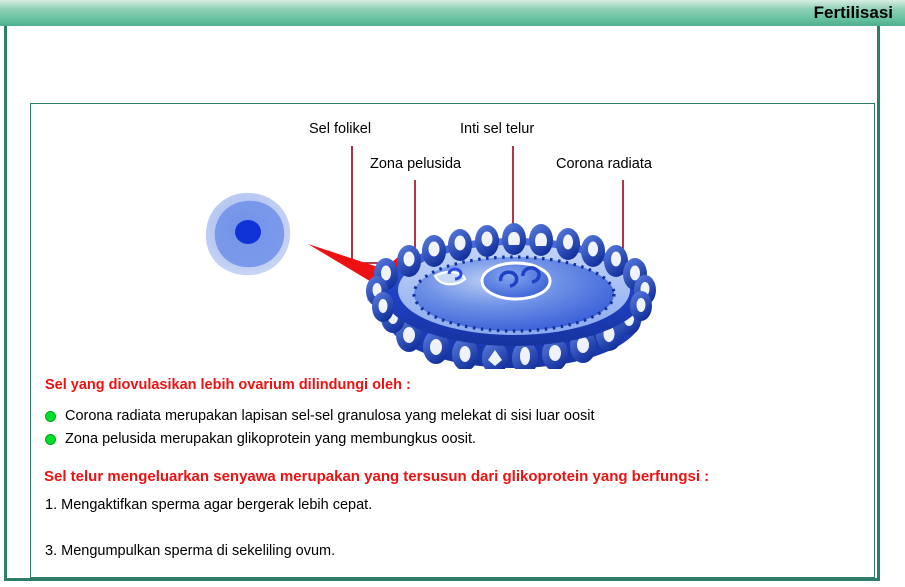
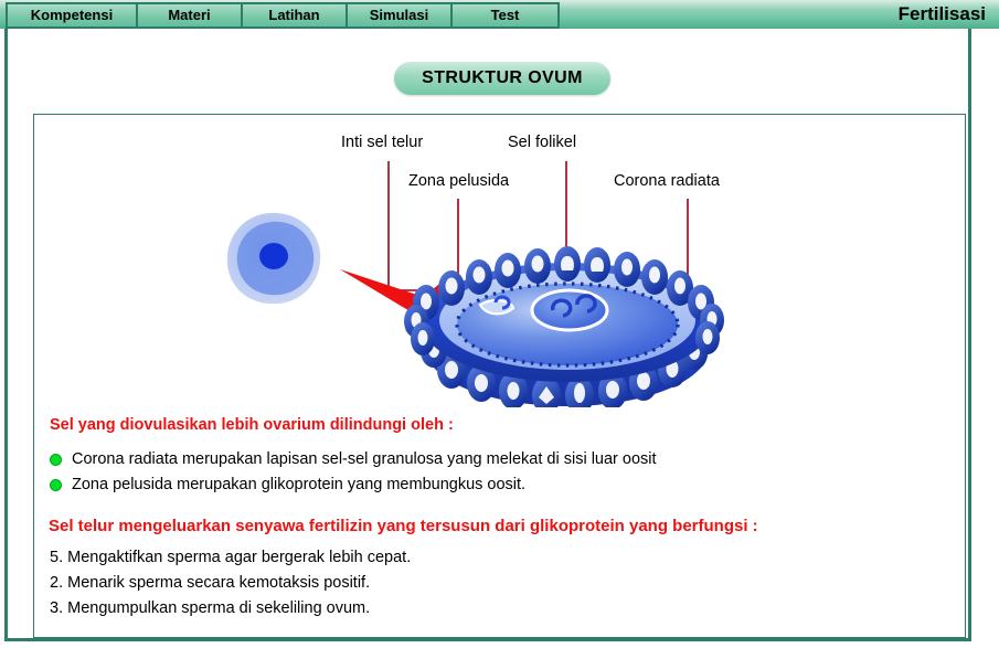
+ Kompetensi
+ Materi
+ Latihan
+ Simulasi
+ Test
  Fertilisasi
+ STRUKTUR OVUM
- Sel folikel
+ Inti sel telur
  Zona pelusida
- Inti sel telur
+ Sel folikel
  Corona radiata
  Sel yang diovulasikan lebih ovarium dilindungi oleh :
  Corona radiata merupakan lapisan sel-sel granulosa yang melekat di sisi luar oosit
  Zona pelusida merupakan glikoprotein yang membungkus oosit.
- Sel telur mengeluarkan senyawa merupakan yang tersusun dari glikoprotein yang berfungsi :
+ Sel telur mengeluarkan senyawa fertilizin yang tersusun dari glikoprotein yang berfungsi :
- 1. Mengaktifkan sperma agar bergerak lebih cepat.
+ 5. Mengaktifkan sperma agar bergerak lebih cepat.
+ 2. Menarik sperma secara kemotaksis positif.
  3. Mengumpulkan sperma di sekeliling ovum.
